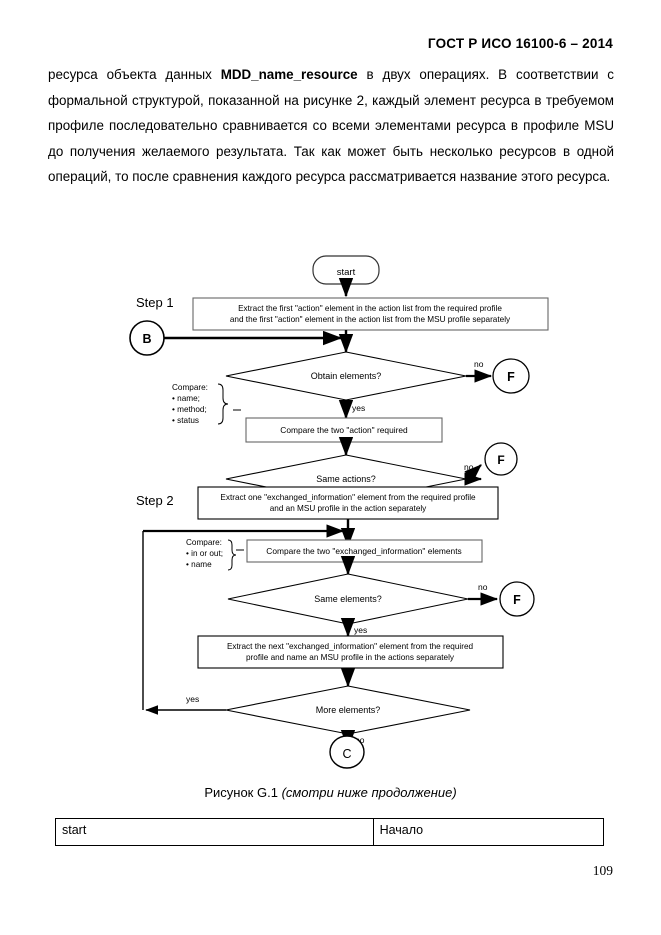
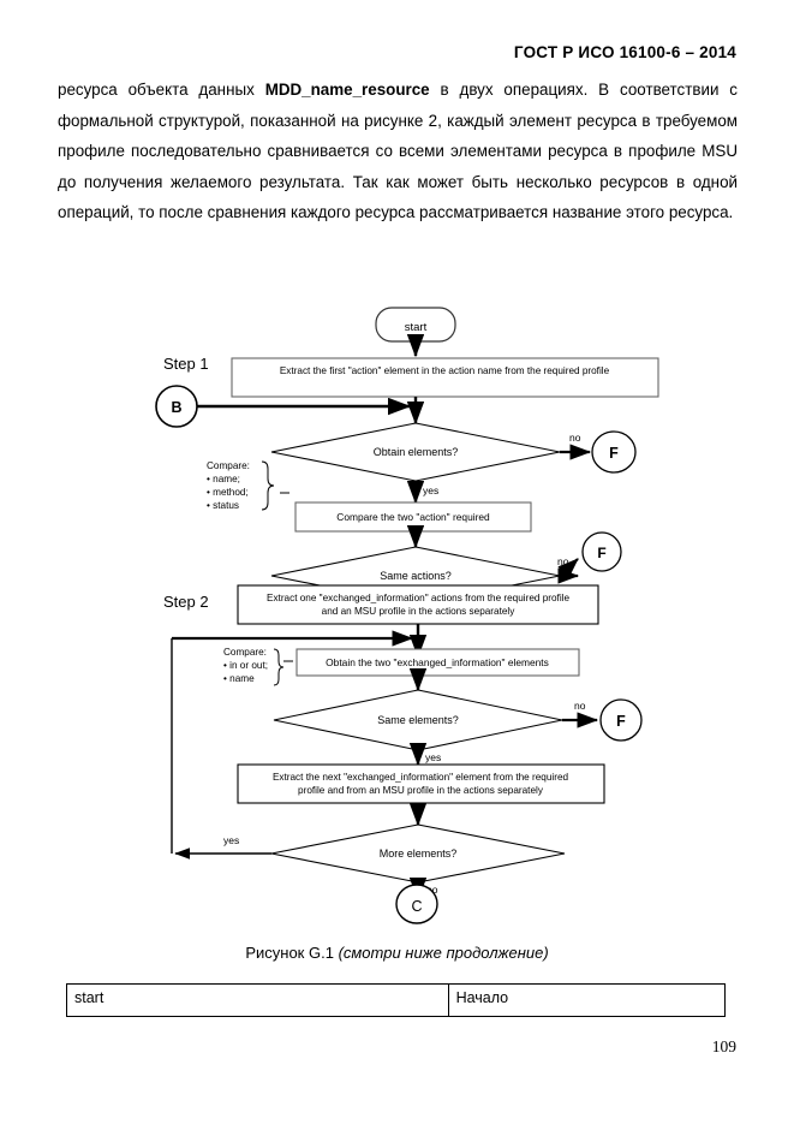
  ГОСТ Р ИСО 16100-6 – 2014
  ресурса объекта данных MDD_name_resource в двух операциях. В соответствии с формальной структурой, показанной на рисунке 2, каждый элемент ресурса в требуемом профиле последовательно сравнивается со всеми элементами ресурса в профиле MSU до получения желаемого результата. Так как может быть несколько ресурсов в одной операций, то после сравнения каждого ресурса рассматривается название этого ресурса.
  start
  Step 1
- Extract the first "action" element in the action list from the required profile
+ Extract the first "action" element in the action name from the required profile
- and the first "action" element in the action list from the MSU profile separately
  B
  Obtain elements?
  no
  F
  yes
  Compare:
  • name;
  • method;
  • status
  Compare the two "action" required
  Same actions?
  no
  F
  Step 2
- Extract one "exchanged_information" element from the required profile
+ Extract one "exchanged_information" actions from the required profile
- and an MSU profile in the action separately
+ and an MSU profile in the actions separately
  Compare:
  • in or out;
  • name
- Compare the two "exchanged_information" elements
+ Obtain the two "exchanged_information" elements
  Same elements?
  no
  F
  yes
  Extract the next "exchanged_information" element from the required
- profile and name an MSU profile in the actions separately
+ profile and from an MSU profile in the actions separately
  More elements?
  yes
  C
  Рисунок G.1 (смотри ниже продолжение)
  start	Начало
  109
